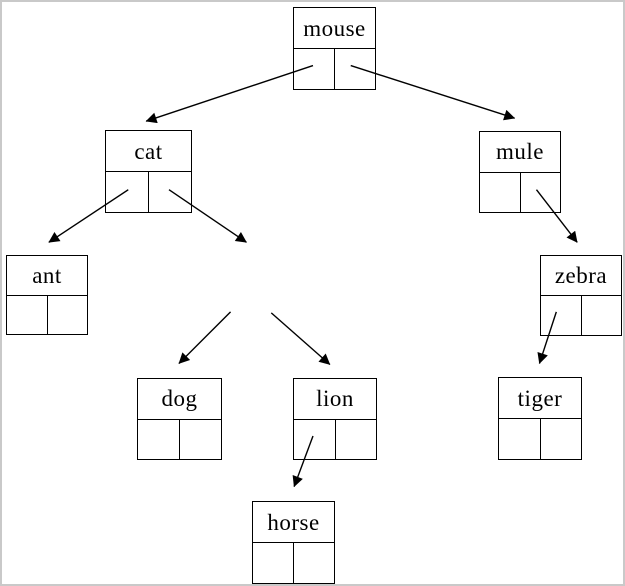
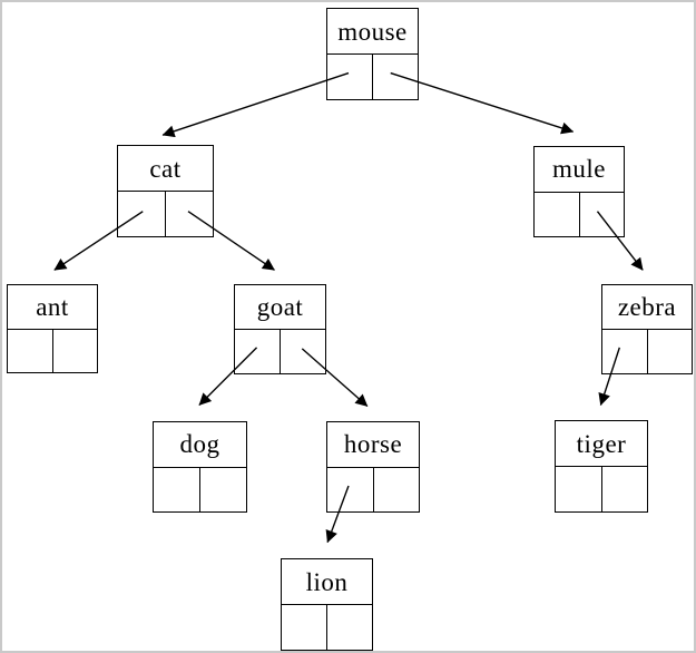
  mouse
  cat
  mule
  ant
+ goat
  zebra
  dog
- lion
+ horse
  tiger
- horse
+ lion
